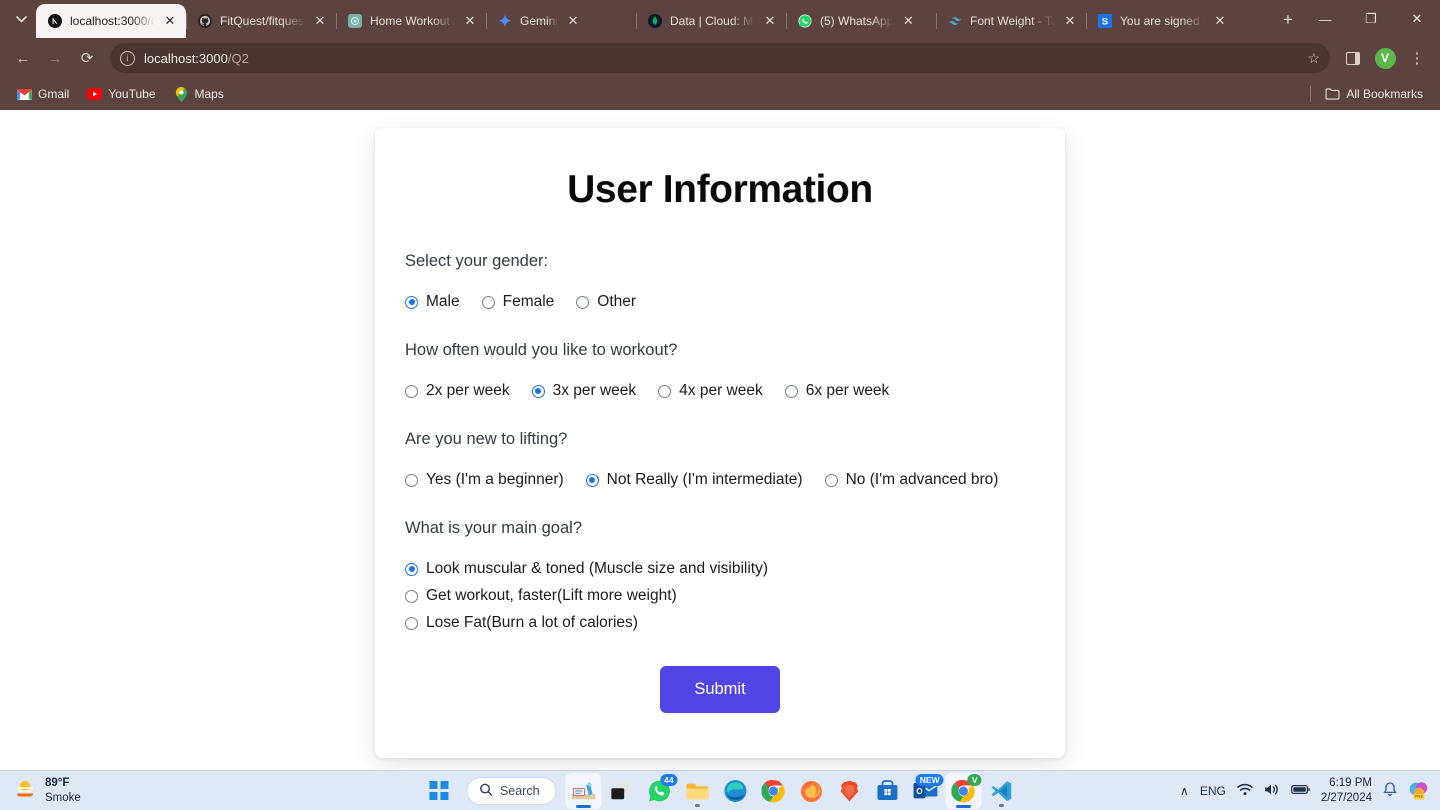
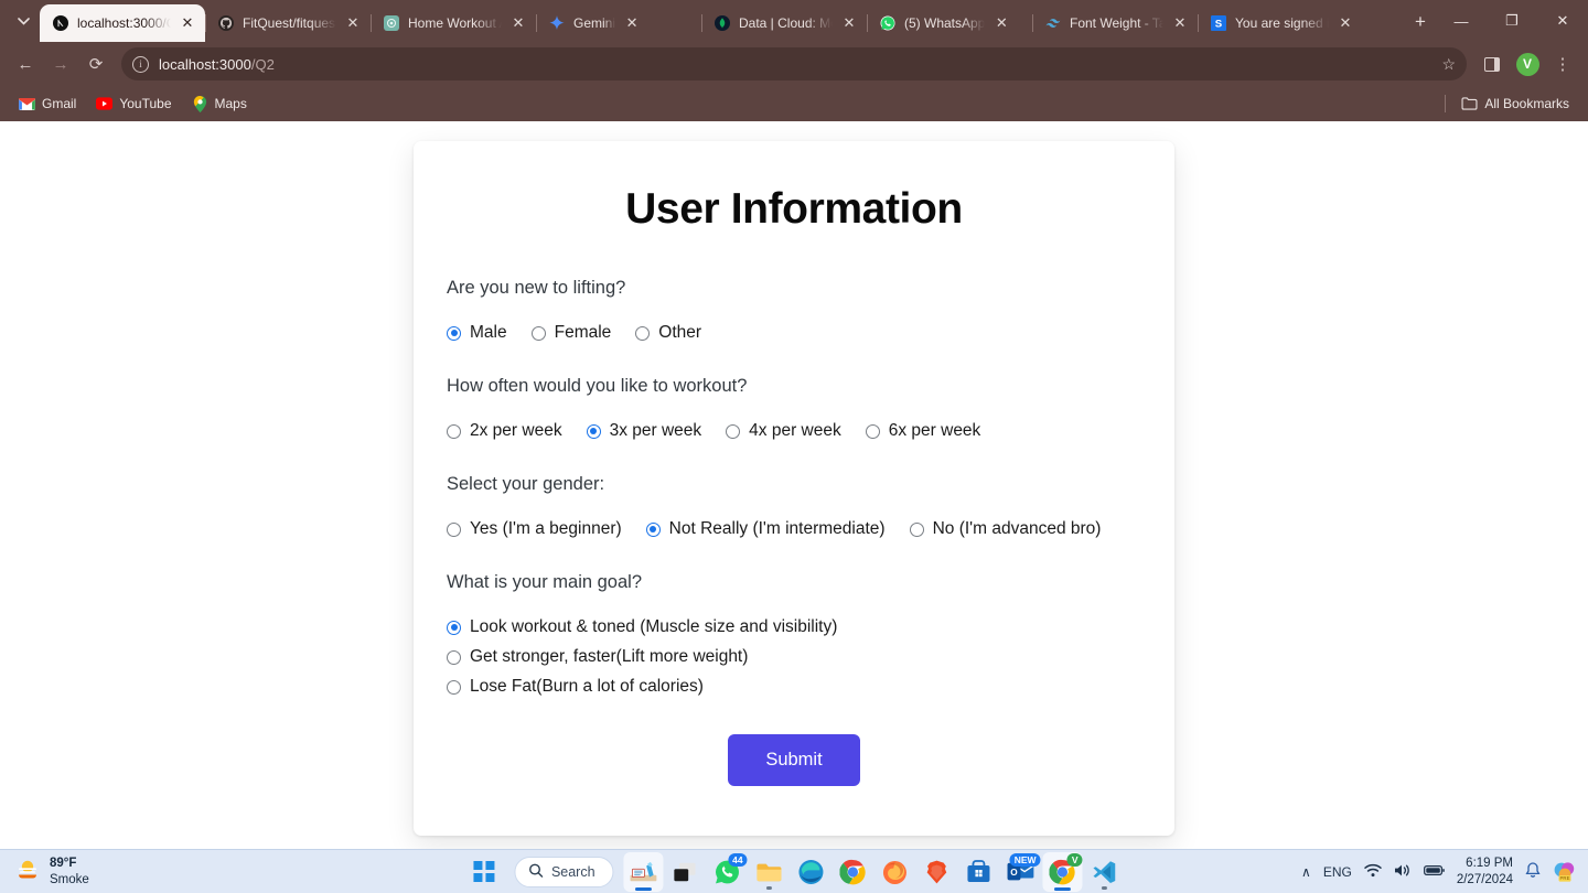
  localhost:3000/
  ✕
  FitQuest/fitques
  ✕
  Home Workout
  ✕
  Gemini
  ✕
  Data | Cloud: M
  ✕
  (5) WhatsApp
  ✕
  Font Weight - Ta
  ✕
  S
  You are signed i
  ✕
  +
  —
  ❐
  ✕
  ←
  →
  ⟳
  i
  localhost:3000/Q2
  ☆
  V
  ⋮
  Gmail
  YouTube
  Maps
  All Bookmarks
  User Information
- Select your gender:
+ Are you new to lifting?
  Male
  Female
  Other
  How often would you like to workout?
  2x per week
  3x per week
  4x per week
  6x per week
- Are you new to lifting?
+ Select your gender:
  Yes (I'm a beginner)
  Not Really (I'm intermediate)
  No (I'm advanced bro)
  What is your main goal?
- Look muscular & toned (Muscle size and visibility)
+ Look workout & toned (Muscle size and visibility)
- Get workout, faster(Lift more weight)
+ Get stronger, faster(Lift more weight)
  Lose Fat(Burn a lot of calories)
  Submit
  89°F
  Smoke
  Search
  44
  O
  NEW
  V
  ∧
  ENG
  6:19 PM
  2/27/2024
